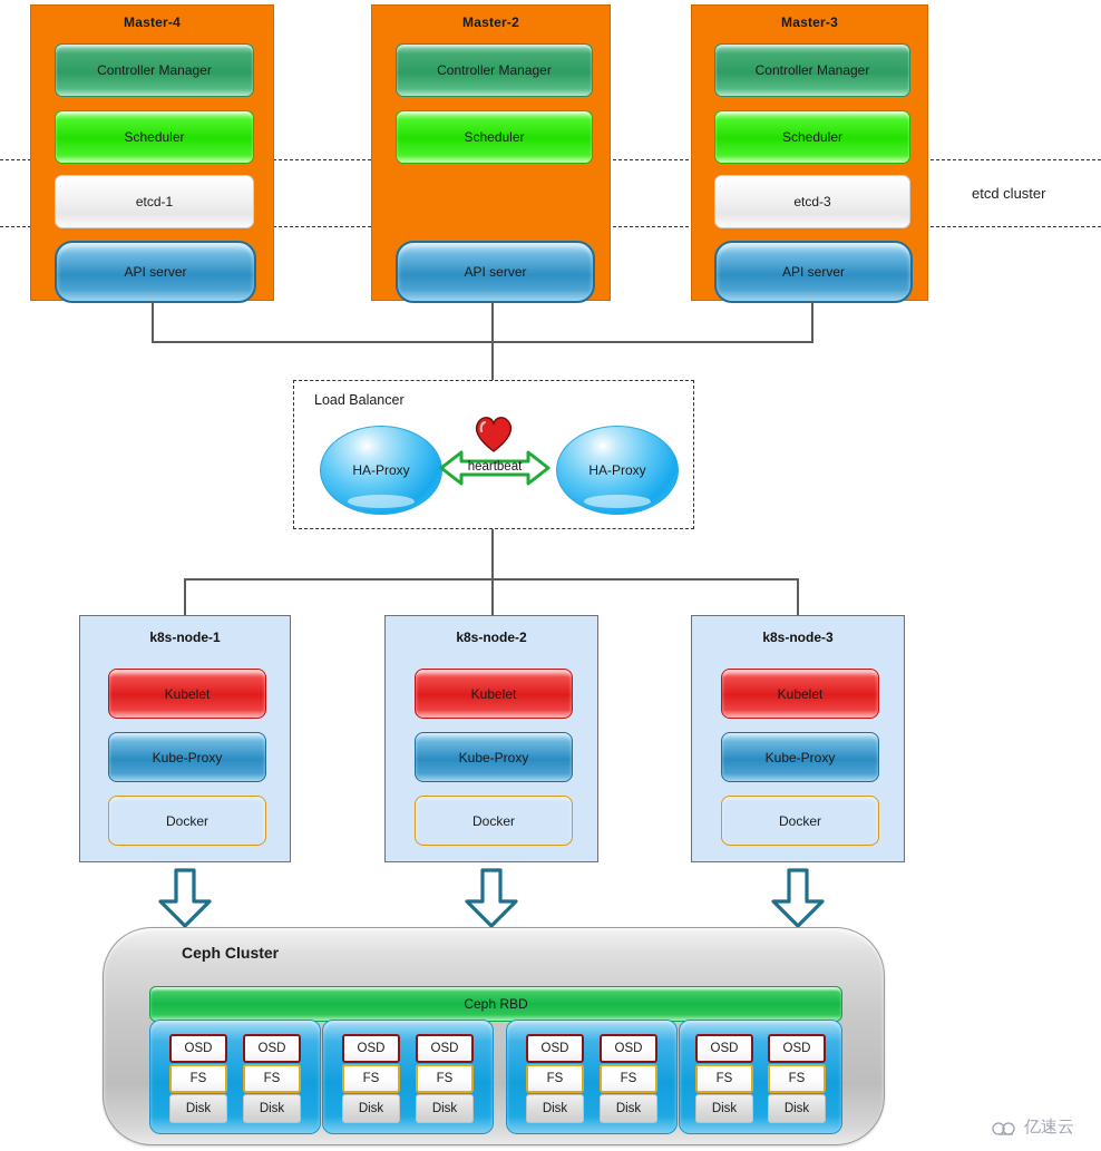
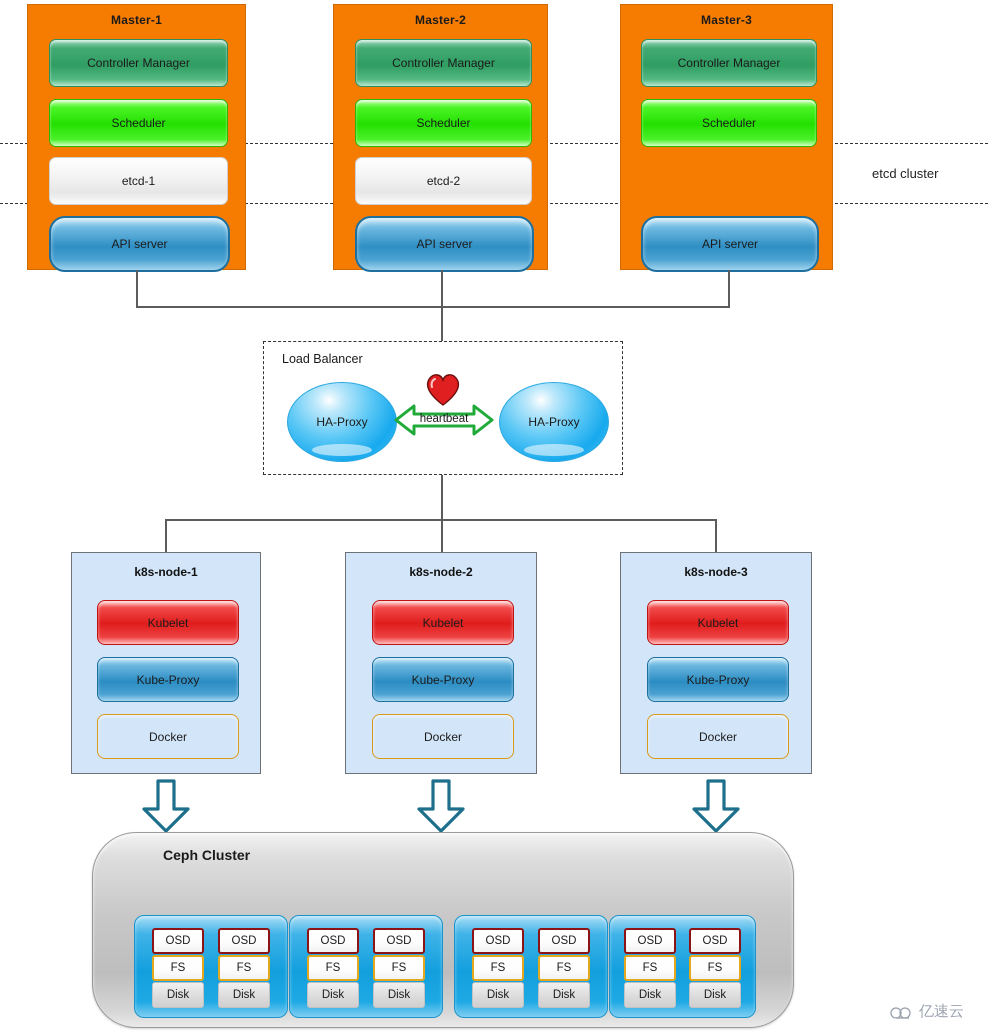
  etcd cluster
- Master-4
+ Master-1
  Controller Manager
  Scheduler
  etcd-1
  API server
  Master-2
  Controller Manager
  Scheduler
+ etcd-2
  API server
  Master-3
  Controller Manager
  Scheduler
- etcd-3
  API server
  Load Balancer
  HA-Proxy
  HA-Proxy
  heartbeat
  k8s-node-1
  Kubelet
  Kube-Proxy
  Docker
  k8s-node-2
  Kubelet
  Kube-Proxy
  Docker
  k8s-node-3
  Kubelet
  Kube-Proxy
  Docker
  Ceph Cluster
- Ceph RBD
  OSD
  FS
  Disk
  OSD
  FS
  Disk
  OSD
  FS
  Disk
  OSD
  FS
  Disk
  OSD
  FS
  Disk
  OSD
  FS
  Disk
  OSD
  FS
  Disk
  OSD
  FS
  Disk
  亿速云
